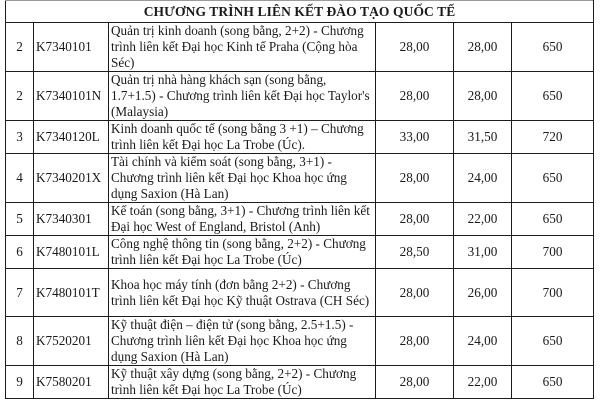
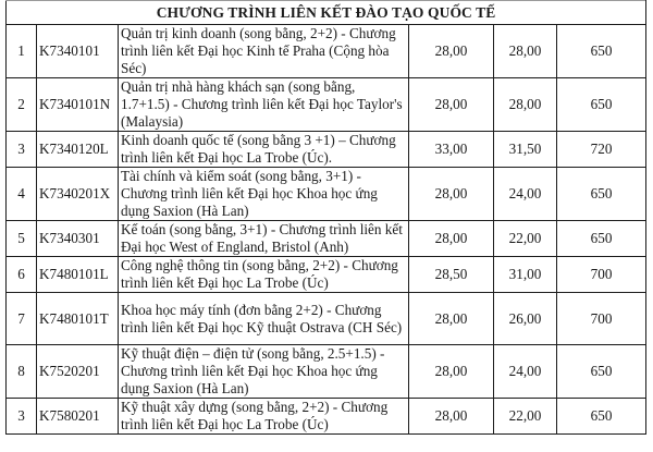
  CHƯƠNG TRÌNH LIÊN KẾT ĐÀO TẠO QUỐC TẾ
- 2	K7340101	Quản trị kinh doanh (song bằng, 2+2) - Chương trình liên kết Đại học Kinh tế Praha (Cộng hòa Séc)	28,00	28,00	650
+ 1	K7340101	Quản trị kinh doanh (song bằng, 2+2) - Chương trình liên kết Đại học Kinh tế Praha (Cộng hòa Séc)	28,00	28,00	650
  2	K7340101N	Quản trị nhà hàng khách sạn (song bằng, 1.7+1.5) - Chương trình liên kết Đại học Taylor's (Malaysia)	28,00	28,00	650
  3	K7340120L	Kinh doanh quốc tế (song bằng 3 +1) – Chương trình liên kết Đại học La Trobe (Úc).	33,00	31,50	720
  4	K7340201X	Tài chính và kiểm soát (song bằng, 3+1) - Chương trình liên kết Đại học Khoa học ứng dụng Saxion (Hà Lan)	28,00	24,00	650
  5	K7340301	Kế toán (song bằng, 3+1) - Chương trình liên kết Đại học West of England, Bristol (Anh)	28,00	22,00	650
  6	K7480101L	Công nghệ thông tin (song bằng, 2+2) - Chương trình liên kết Đại học La Trobe (Úc)	28,50	31,00	700
  7	K7480101T	Khoa học máy tính (đơn bằng 2+2) - Chương trình liên kết Đại học Kỹ thuật Ostrava (CH Séc)	28,00	26,00	700
  8	K7520201	Kỹ thuật điện – điện tử (song bằng, 2.5+1.5) - Chương trình liên kết Đại học Khoa học ứng dụng Saxion (Hà Lan)	28,00	24,00	650
- 9	K7580201	Kỹ thuật xây dựng (song bằng, 2+2) - Chương trình liên kết Đại học La Trobe (Úc)	28,00	22,00	650
+ 3	K7580201	Kỹ thuật xây dựng (song bằng, 2+2) - Chương trình liên kết Đại học La Trobe (Úc)	28,00	22,00	650
